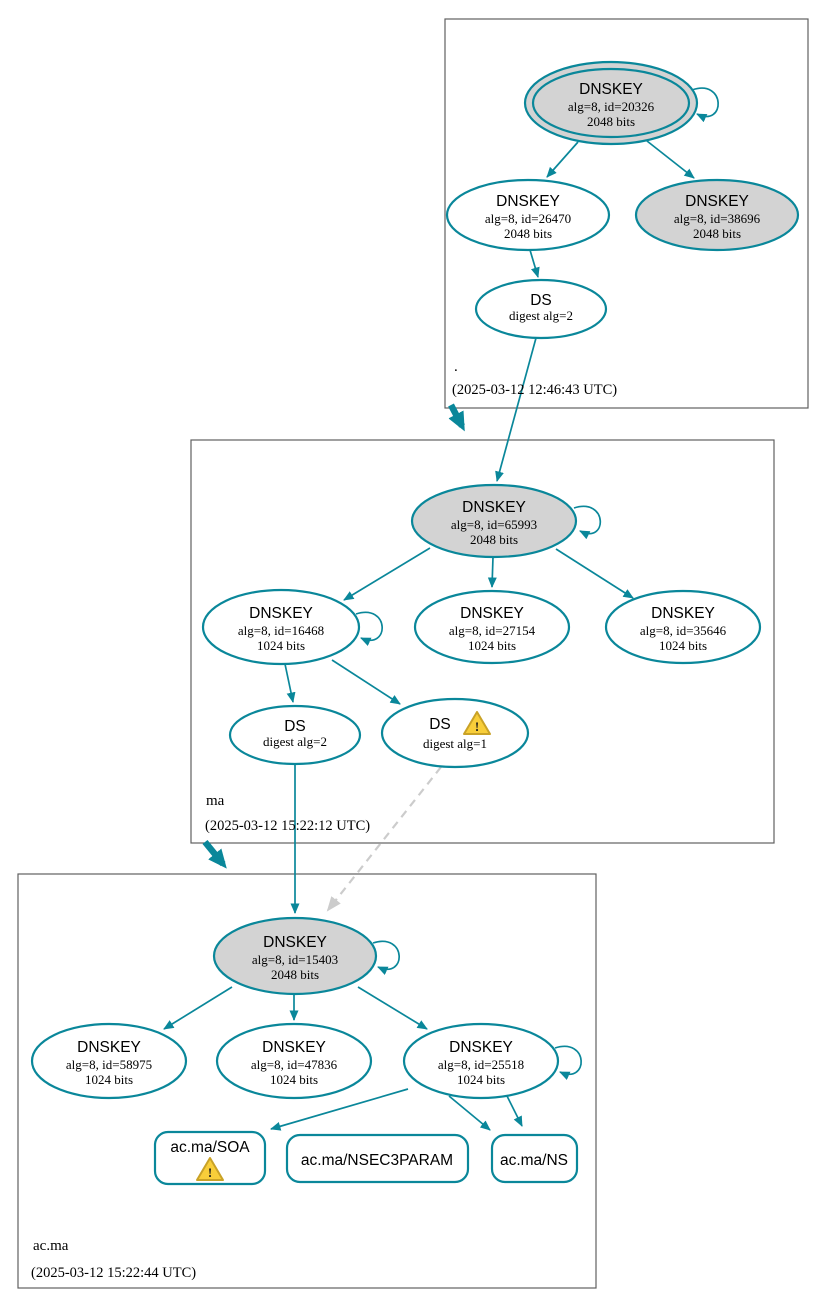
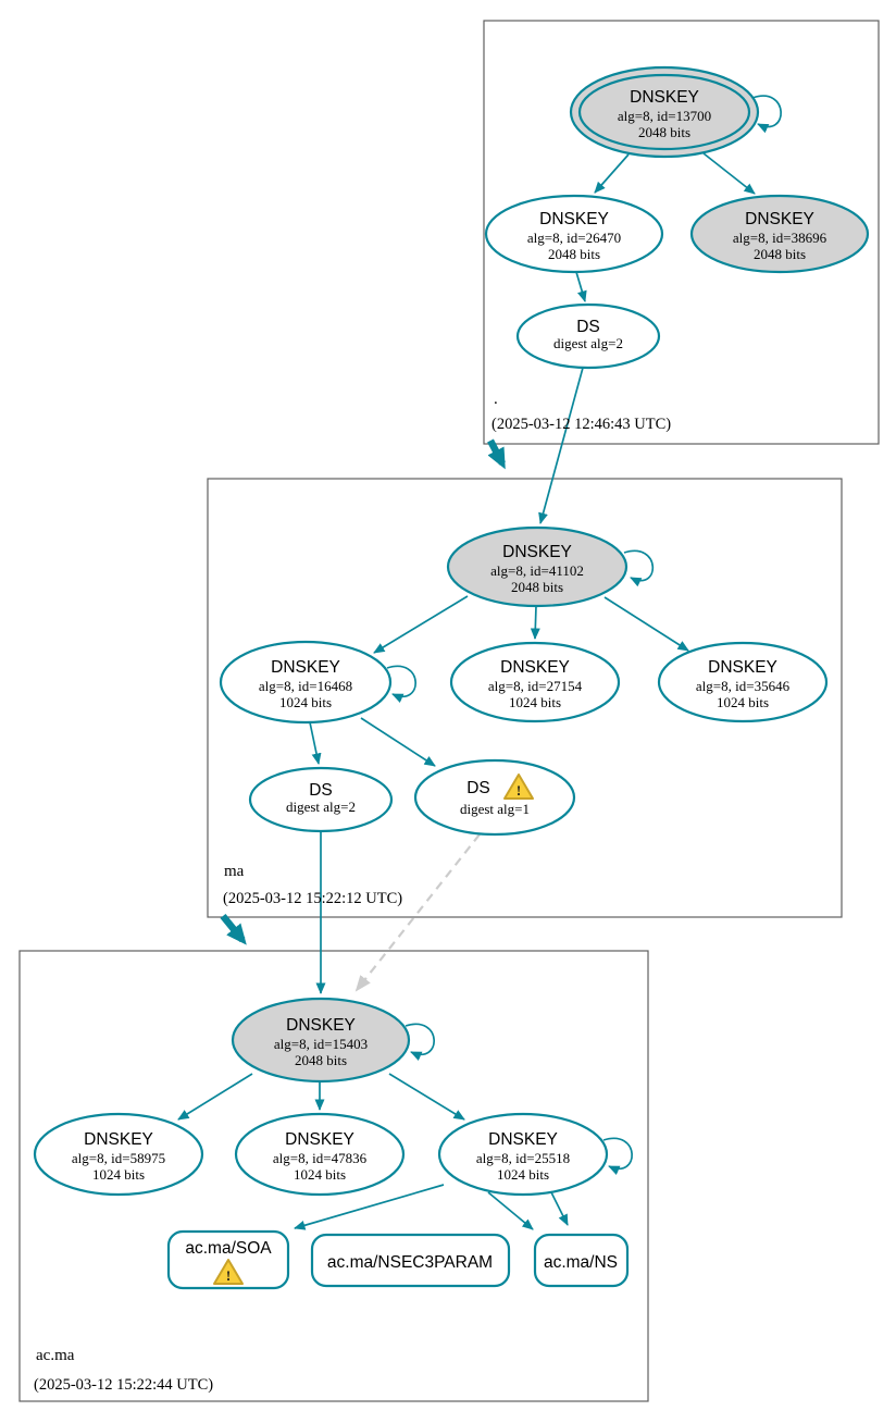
  DNSKEY
- alg=8, id=20326
+ alg=8, id=13700
  2048 bits
  DNSKEY
  alg=8, id=26470
  2048 bits
  DNSKEY
  alg=8, id=38696
  2048 bits
  DS
  digest alg=2
  .
  (2025-03-12 12:46:43 UTC)
  DNSKEY
- alg=8, id=65993
+ alg=8, id=41102
  2048 bits
  DNSKEY
  alg=8, id=16468
  1024 bits
  DNSKEY
  alg=8, id=27154
  1024 bits
  DNSKEY
  alg=8, id=35646
  1024 bits
  DS
  digest alg=2
  DS
  !
  digest alg=1
  ma
  (2025-03-12 15:22:12 UTC)
  DNSKEY
  alg=8, id=15403
  2048 bits
  DNSKEY
  alg=8, id=58975
  1024 bits
  DNSKEY
  alg=8, id=47836
  1024 bits
  DNSKEY
  alg=8, id=25518
  1024 bits
  ac.ma/SOA
  !
  ac.ma/NSEC3PARAM
  ac.ma/NS
  ac.ma
  (2025-03-12 15:22:44 UTC)
